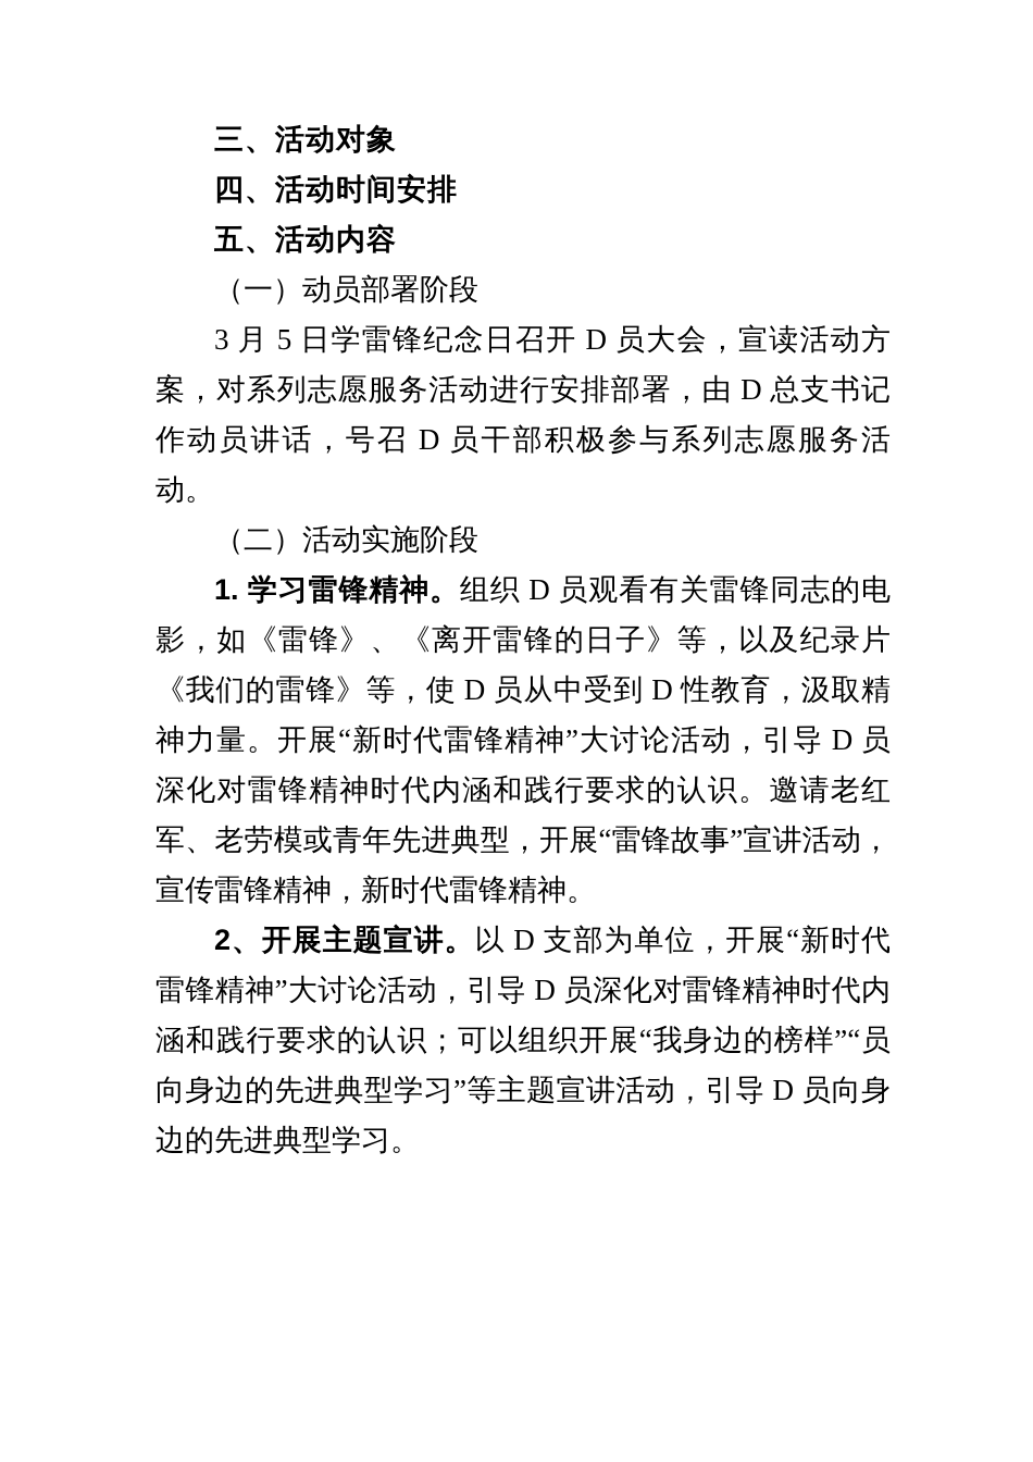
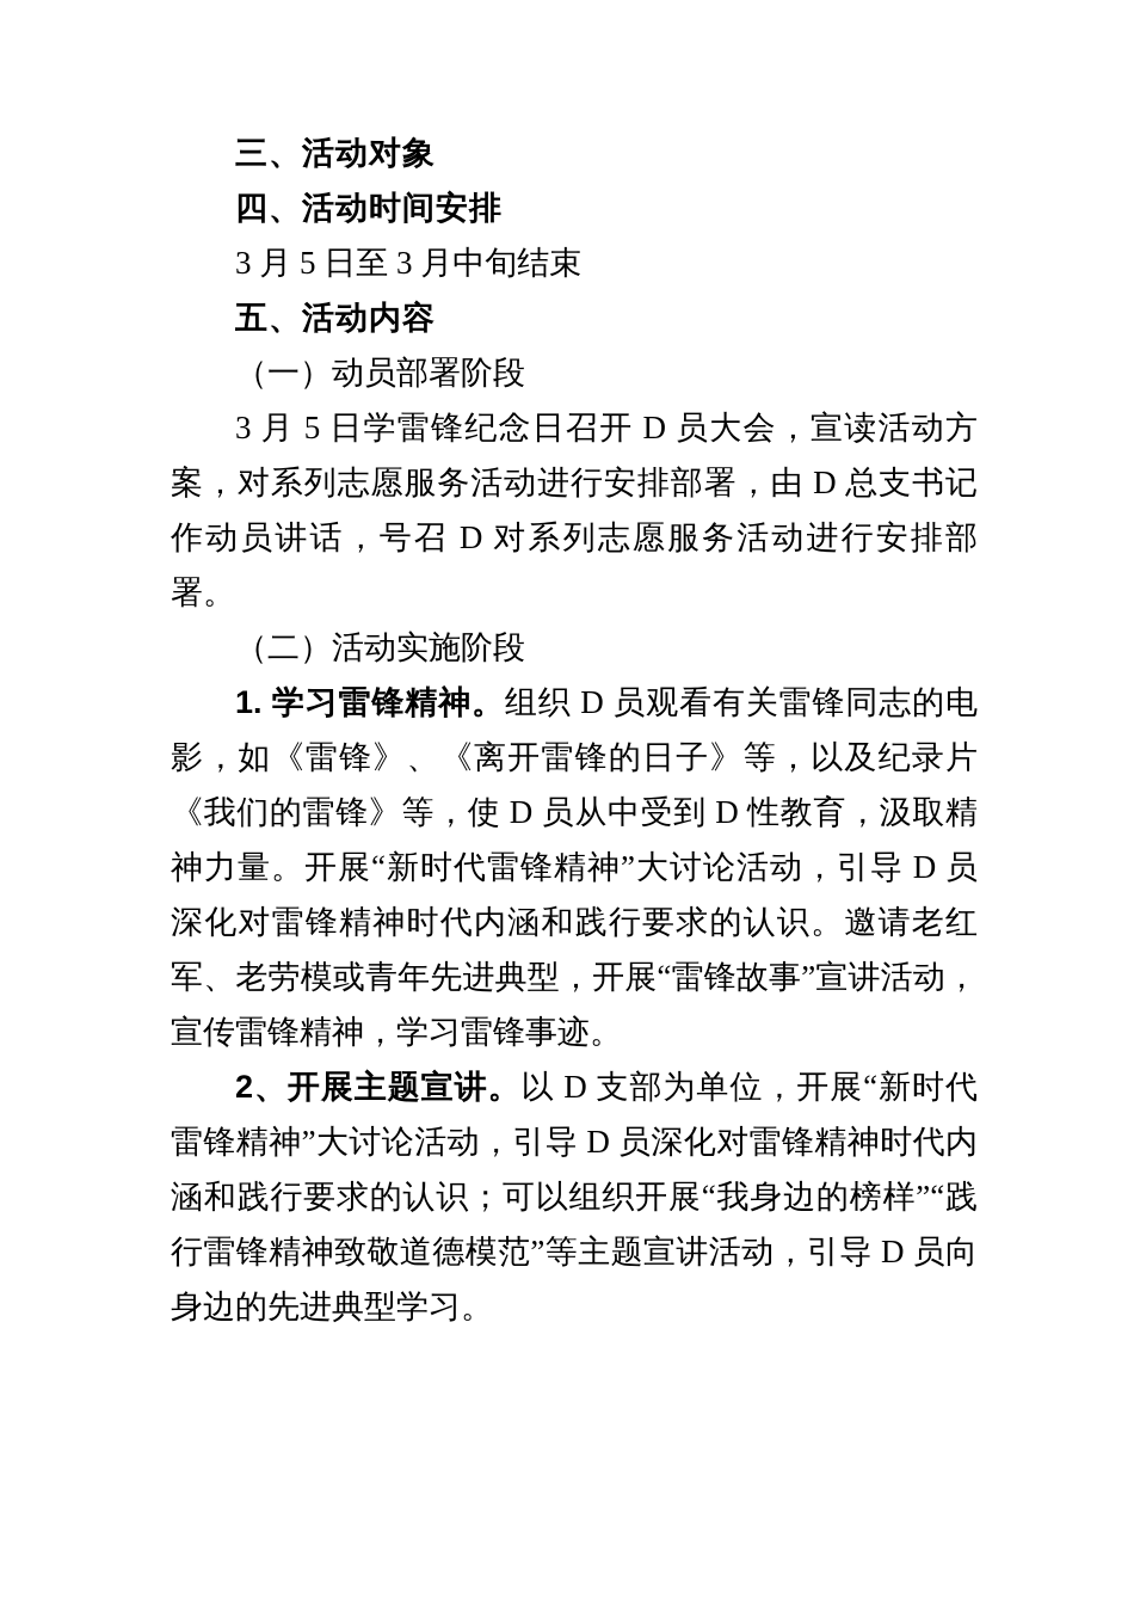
  三、活动对象
  四、活动时间安排
+ 3 月 5 日至 3 月中旬结束
  五、活动内容
  （一）动员部署阶段
- 3 月 5 日学雷锋纪念日召开 D 员大会，宣读活动方案，对系列志愿服务活动进行安排部署，由 D 总支书记作动员讲话，号召 D 员干部积极参与系列志愿服务活动。
+ 3 月 5 日学雷锋纪念日召开 D 员大会，宣读活动方案，对系列志愿服务活动进行安排部署，由 D 总支书记作动员讲话，号召 D 对系列志愿服务活动进行安排部署。
  （二）活动实施阶段
- 1. 学习雷锋精神。组织 D 员观看有关雷锋同志的电影，如《雷锋》、《离开雷锋的日子》等，以及纪录片《我们的雷锋》等，使 D 员从中受到 D 性教育，汲取精神力量。开展“新时代雷锋精神”大讨论活动，引导 D 员深化对雷锋精神时代内涵和践行要求的认识。邀请老红军、老劳模或青年先进典型，开展“雷锋故事”宣讲活动，宣传雷锋精神，新时代雷锋精神。
+ 1. 学习雷锋精神。组织 D 员观看有关雷锋同志的电影，如《雷锋》、《离开雷锋的日子》等，以及纪录片《我们的雷锋》等，使 D 员从中受到 D 性教育，汲取精神力量。开展“新时代雷锋精神”大讨论活动，引导 D 员深化对雷锋精神时代内涵和践行要求的认识。邀请老红军、老劳模或青年先进典型，开展“雷锋故事”宣讲活动，宣传雷锋精神，学习雷锋事迹。
- 2、开展主题宣讲。以 D 支部为单位，开展“新时代雷锋精神”大讨论活动，引导 D 员深化对雷锋精神时代内涵和践行要求的认识；可以组织开展“我身边的榜样”“员向身边的先进典型学习”等主题宣讲活动，引导 D 员向身边的先进典型学习。
+ 2、开展主题宣讲。以 D 支部为单位，开展“新时代雷锋精神”大讨论活动，引导 D 员深化对雷锋精神时代内涵和践行要求的认识；可以组织开展“我身边的榜样”“践行雷锋精神致敬道德模范”等主题宣讲活动，引导 D 员向身边的先进典型学习。
